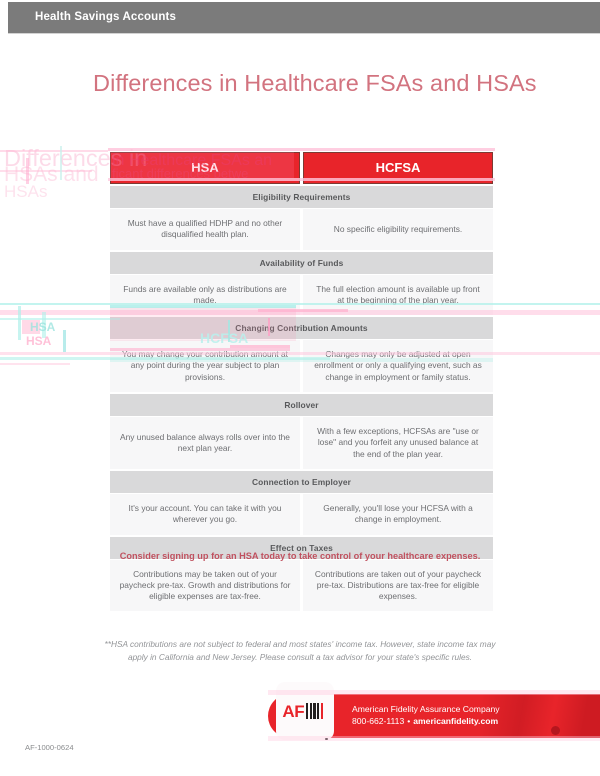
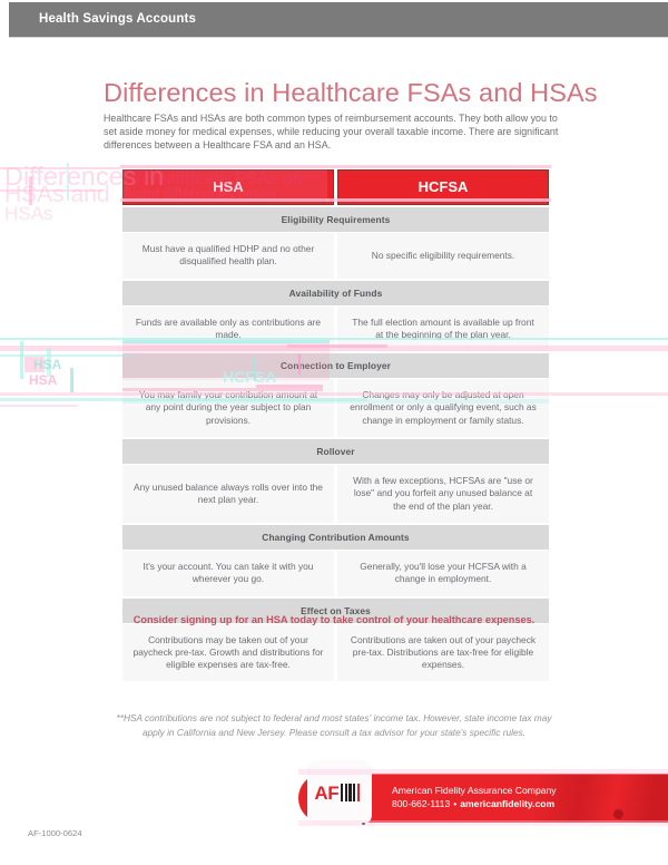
  Health Savings Accounts
  Differences in Healthcare FSAs and HSAs
+ Healthcare FSAs and HSAs are both common types of reimbursement accounts. They both allow you to set aside money for medical expenses, while reducing your overall taxable income. There are significant differences between a Healthcare FSA and an HSA.
  HSA
  HCFSA
  Eligibility Requirements
  Must have a qualified HDHP and no other disqualified health plan.
  No specific eligibility requirements.
  Availability of Funds
- Funds are available only as distributions are made.
+ Funds are available only as contributions are made.
  The full election amount is available up front at the beginning of the plan year.
- Changing Contribution Amounts
+ Connection to Employer
- You may change your contribution amount at any point during the year subject to plan provisions.
+ You may family your contribution amount at any point during the year subject to plan provisions.
  Changes may only be adjusted at open enrollment or only a qualifying event, such as change in employment or family status.
  Rollover
  Any unused balance always rolls over into the next plan year.
  With a few exceptions, HCFSAs are "use or lose" and you forfeit any unused balance at the end of the plan year.
- Connection to Employer
+ Changing Contribution Amounts
  It's your account. You can take it with you wherever you go.
  Generally, you'll lose your HCFSA with a change in employment.
  Effect on Taxes
  Contributions may be taken out of your paycheck pre-tax. Growth and distributions for eligible expenses are tax-free.
  Contributions are taken out of your paycheck pre-tax. Distributions are tax-free for eligible expenses.
  Consider signing up for an HSA today to take control of your healthcare expenses.
  **HSA contributions are not subject to federal and most states' income tax. However, state income tax may apply in California and New Jersey. Please consult a tax advisor for your state's specific rules.
  AF
  American Fidelity Assurance Company
  800-662-1113 • americanfidelity.com
  AF-1000-0624
  Differences in
  HSAs and
  HSAs
  in Healthcare FSAs an
  ficant differences betwe
  HSA
  HSA
  HCFSA
